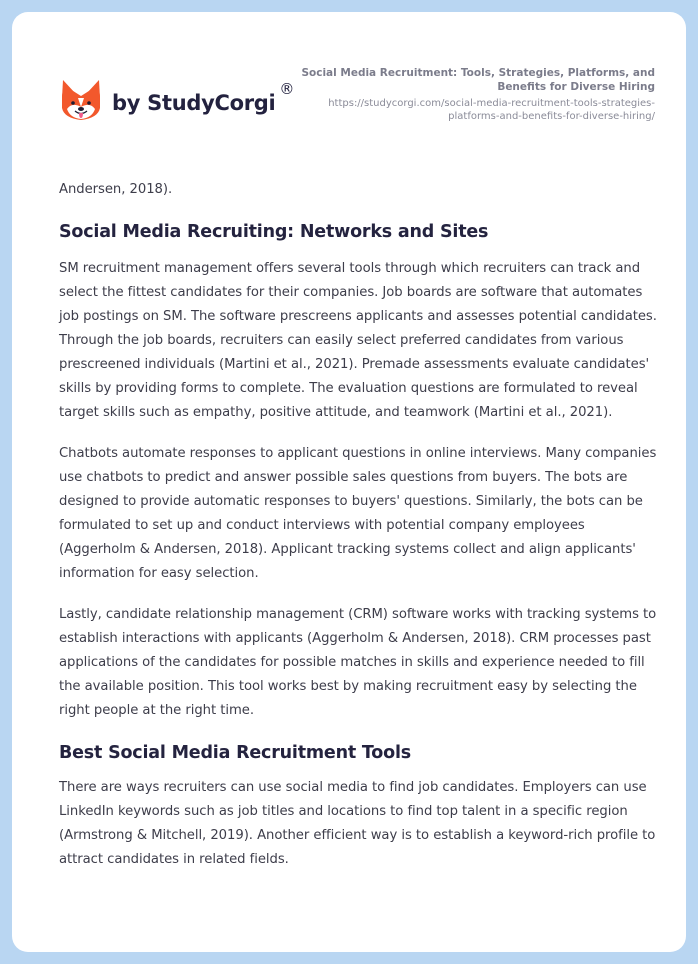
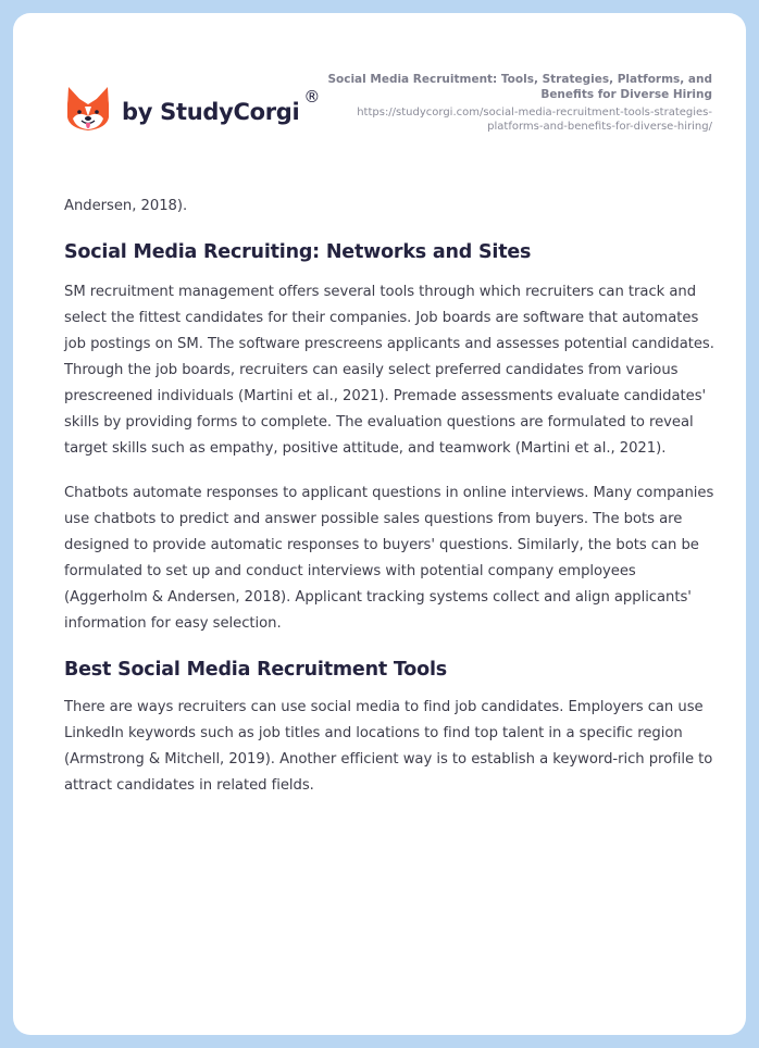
  by StudyCorgi
  ®
  Social Media Recruitment: Tools, Strategies, Platforms, and Benefits for Diverse Hiring
  https://studycorgi.com/social-media-recruitment-tools-strategies-platforms-and-benefits-for-diverse-hiring/
  Andersen, 2018).
  Social Media Recruiting: Networks and Sites
  SM recruitment management offers several tools through which recruiters can track and select the fittest candidates for their companies. Job boards are software that automates job postings on SM. The software prescreens applicants and assesses potential candidates. Through the job boards, recruiters can easily select preferred candidates from various prescreened individuals (Martini et al., 2021). Premade assessments evaluate candidates' skills by providing forms to complete. The evaluation questions are formulated to reveal target skills such as empathy, positive attitude, and teamwork (Martini et al., 2021).
  Chatbots automate responses to applicant questions in online interviews. Many companies use chatbots to predict and answer possible sales questions from buyers. The bots are designed to provide automatic responses to buyers' questions. Similarly, the bots can be formulated to set up and conduct interviews with potential company employees (Aggerholm & Andersen, 2018). Applicant tracking systems collect and align applicants' information for easy selection.
- Lastly, candidate relationship management (CRM) software works with tracking systems to establish interactions with applicants (Aggerholm & Andersen, 2018). CRM processes past applications of the candidates for possible matches in skills and experience needed to fill the available position. This tool works best by making recruitment easy by selecting the right people at the right time.
  Best Social Media Recruitment Tools
  There are ways recruiters can use social media to find job candidates. Employers can use LinkedIn keywords such as job titles and locations to find top talent in a specific region (Armstrong & Mitchell, 2019). Another efficient way is to establish a keyword-rich profile to attract candidates in related fields.
